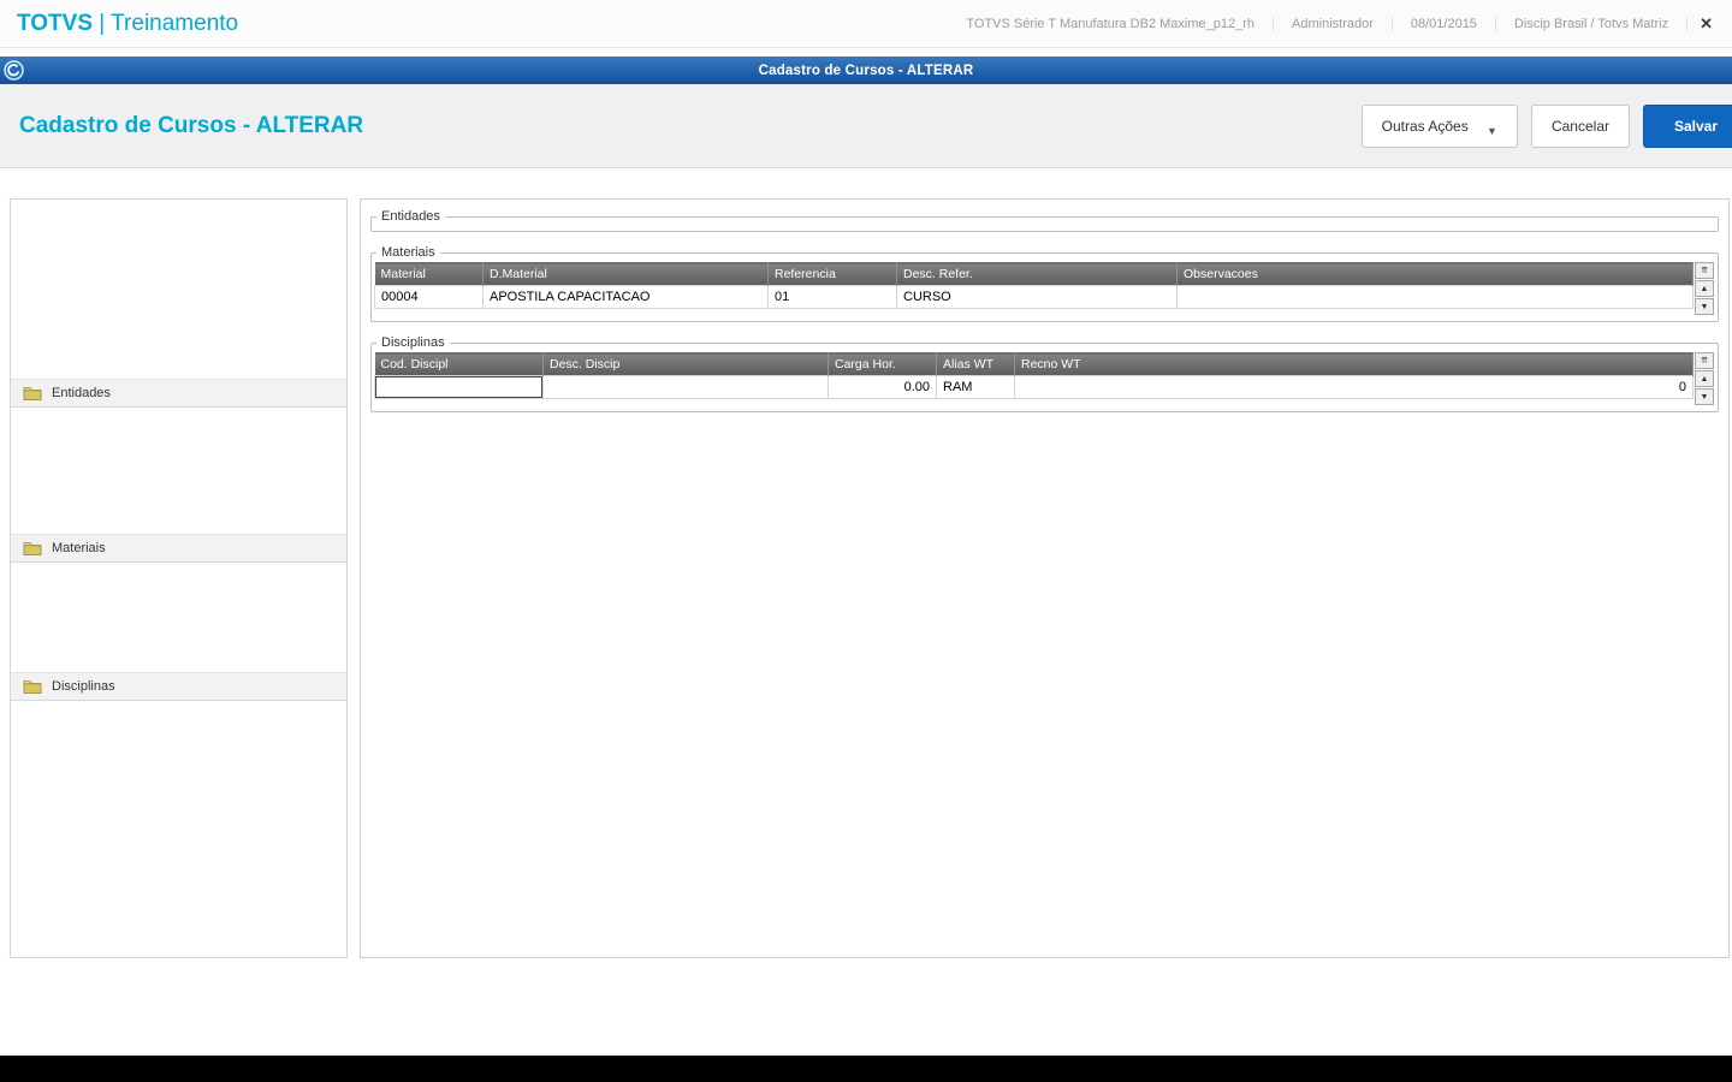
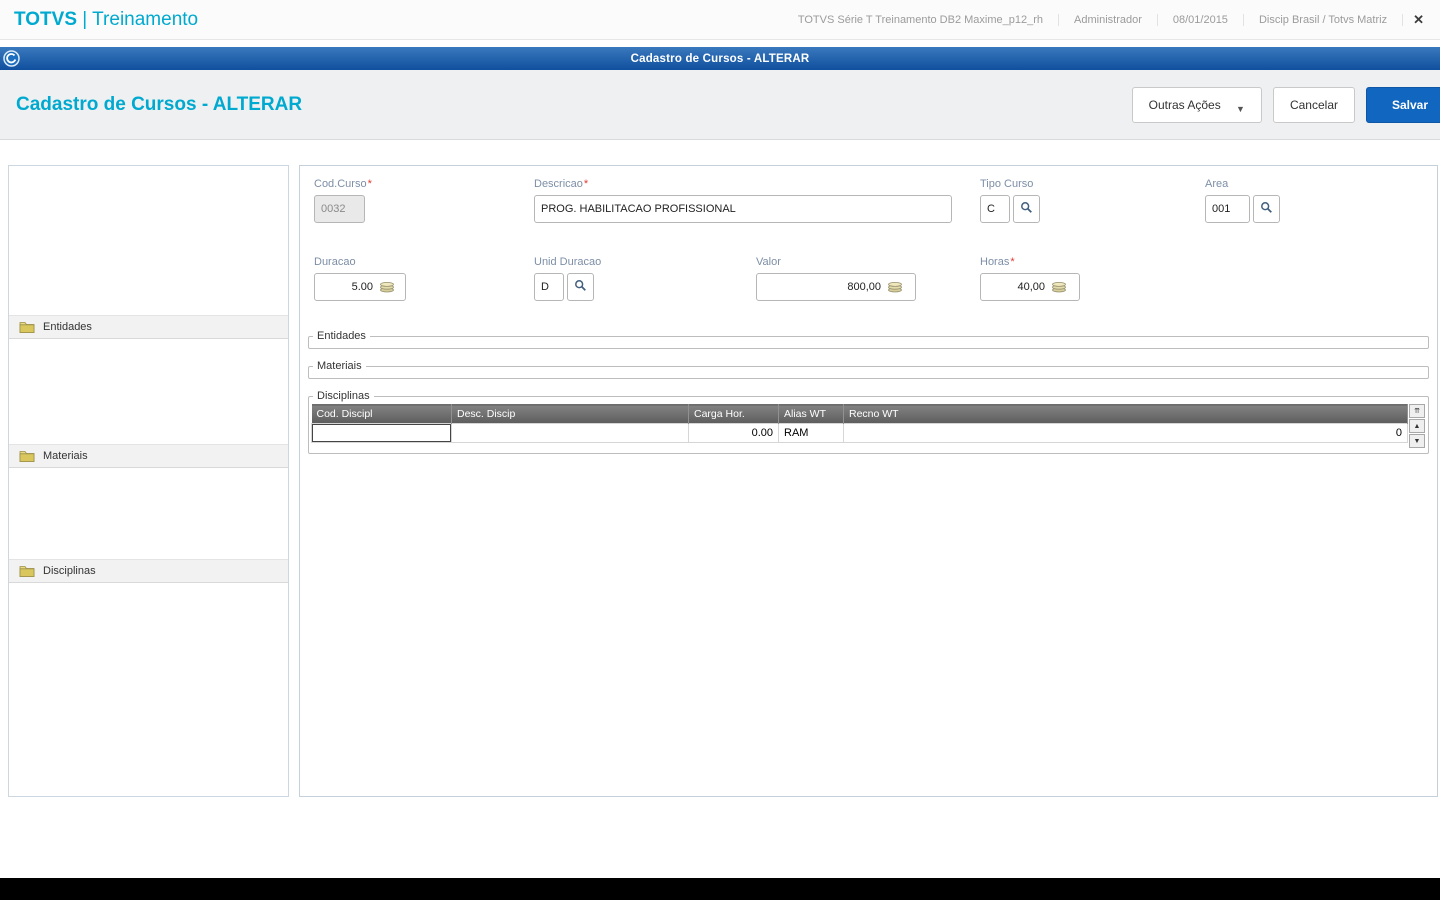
  TOTVS | Treinamento
- TOTVS Série T Manufatura DB2 Maxime_p12_rh
+ TOTVS Série T Treinamento DB2 Maxime_p12_rh
  Administrador
  08/01/2015
  Discip Brasil / Totvs Matriz
  ✕
  Cadastro de Cursos - ALTERAR
  Cadastro de Cursos - ALTERAR
  Outras Ações ▼
  Cancelar
  Salvar
  Entidades
  Materiais
  Disciplinas
+ Cod.Curso*
+ 0032
+ Descricao*
+ PROG. HABILITACAO PROFISSIONAL
+ Tipo Curso
+ C
+ Area
+ 001
+ Duracao
+ 5.00
+ Unid Duracao
+ D
+ Valor
+ 800,00
+ Horas*
+ 40,00
  Entidades
  Materiais
- Material	D.Material	Referencia	Desc. Refer.	Observacoes
- 00004	APOSTILA CAPACITACAO	01	CURSO
  Disciplinas
  Cod. Discipl	Desc. Discip	Carga Hor.	Alias WT	Recno WT
  		0.00	RAM	0
